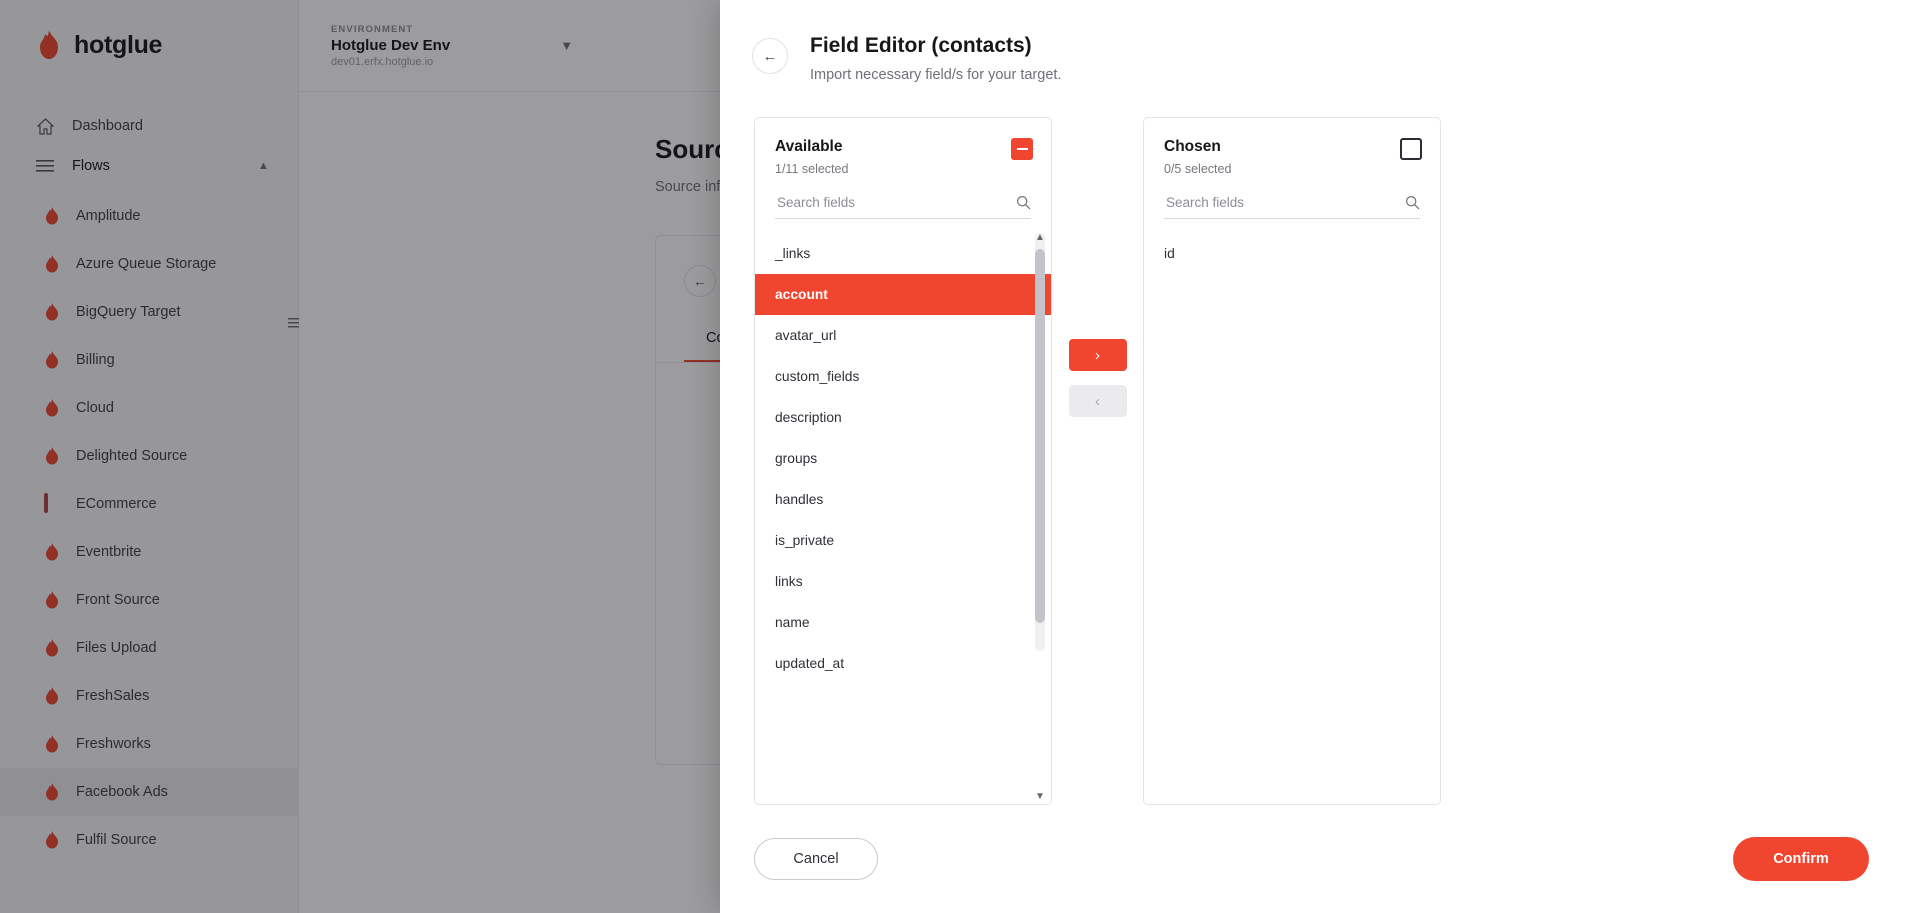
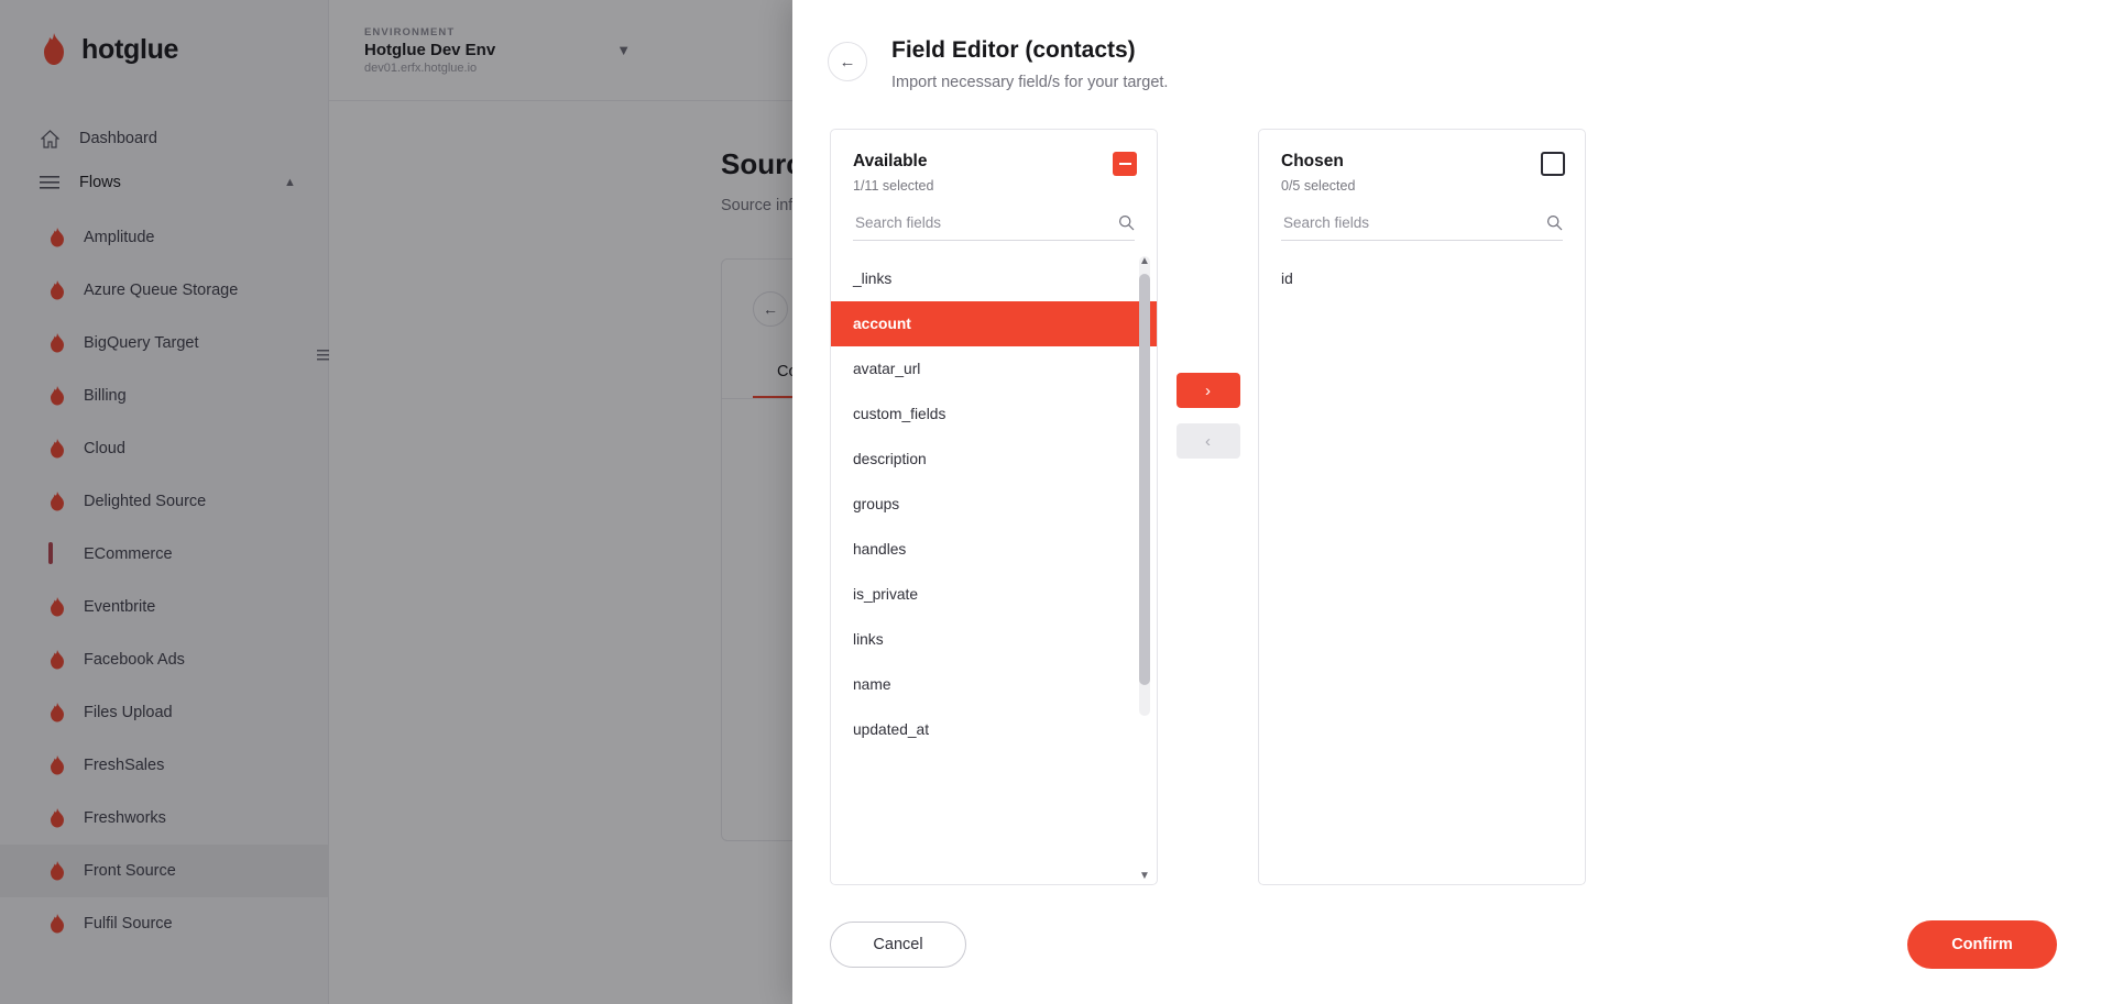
  hotglue
  Dashboard
  Flows
  ▲
  Amplitude
  Azure Queue Storage
  BigQuery Target
  Billing
  Cloud
  Delighted Source
  ECommerce
  Eventbrite
- Front Source
+ Facebook Ads
  Files Upload
  FreshSales
  Freshworks
- Facebook Ads
+ Front Source
  Fulfil Source
  ENVIRONMENT
  Hotglue Dev Env
  dev01.erfx.hotglue.io
  ▼
  ←
  ←
  Field Editor (contacts)
  Import necessary field/s for your target.
  Available
  1/11 selected
  Search fields
  _links
  account
  avatar_url
  custom_fields
  description
  groups
  handles
  is_private
  links
  name
  updated_at
  ▲
  ▼
  ›
  ‹
  Chosen
  0/5 selected
  Search fields
  id
  Cancel
  Confirm
